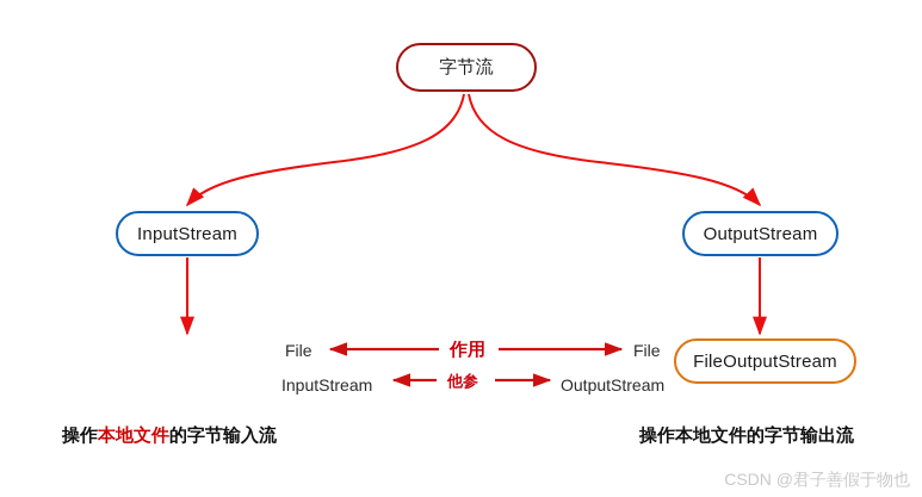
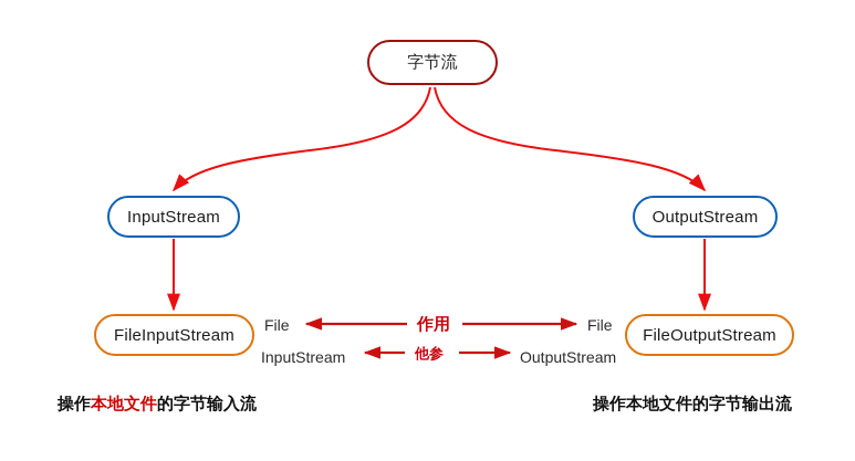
  字节流
  InputStream
  OutputStream
+ FileInputStream
  FileOutputStream
  File
  作用
  File
  InputStream
  他参
  OutputStream
  操作本地文件的字节输入流
  操作本地文件的字节输出流
- CSDN @君子善假于物也
